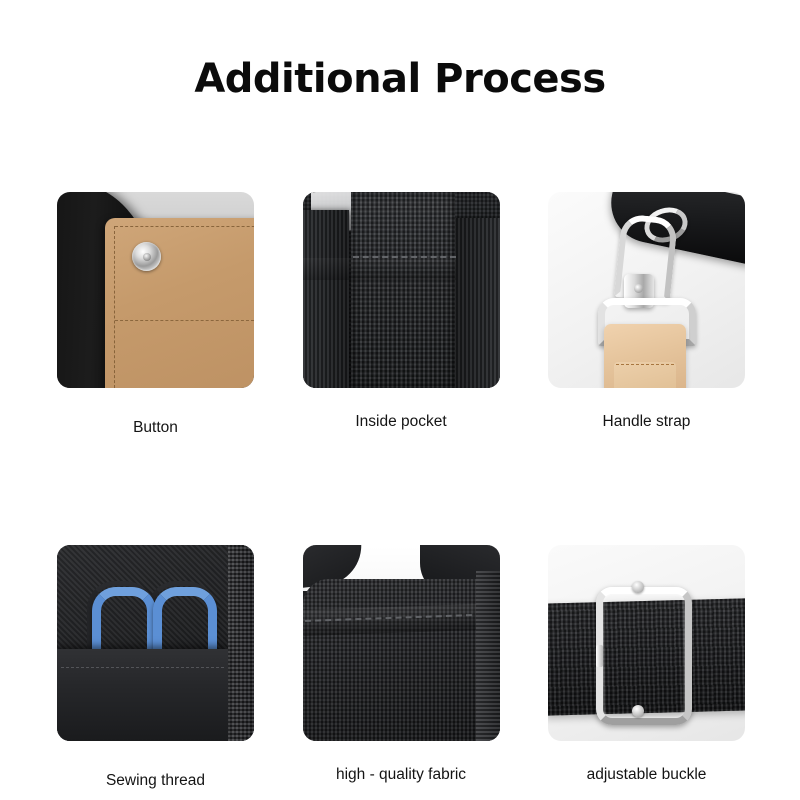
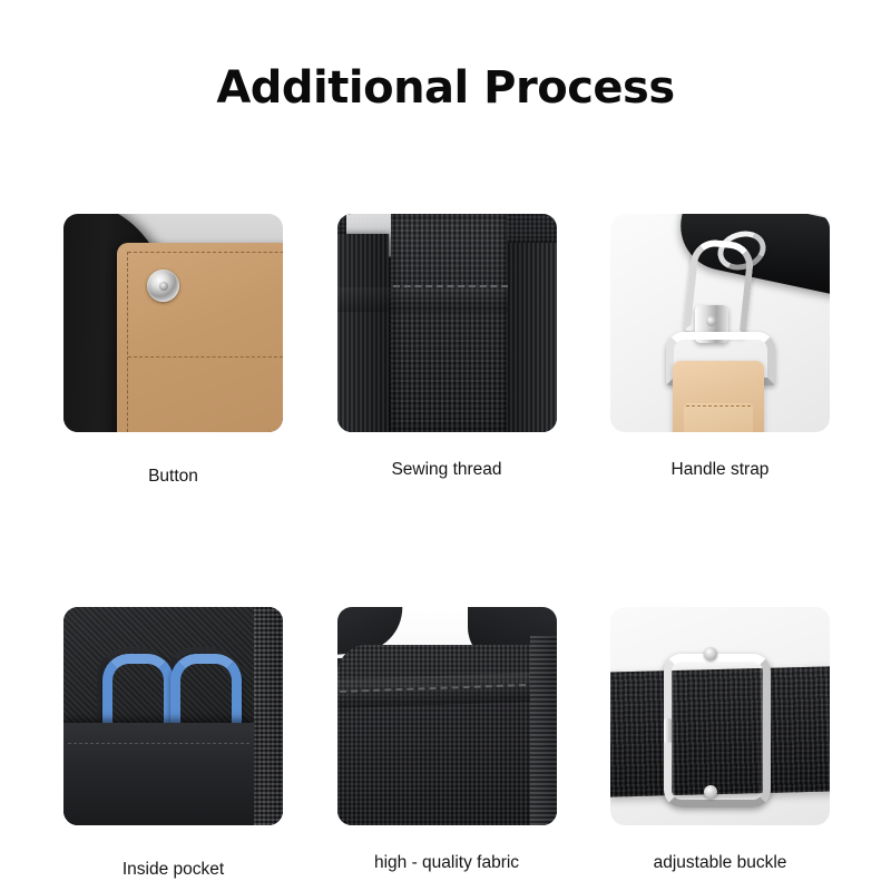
  Additional Process
  Button
- Inside pocket
+ Sewing thread
  Handle strap
- Sewing thread
+ Inside pocket
  high - quality fabric
  adjustable buckle
